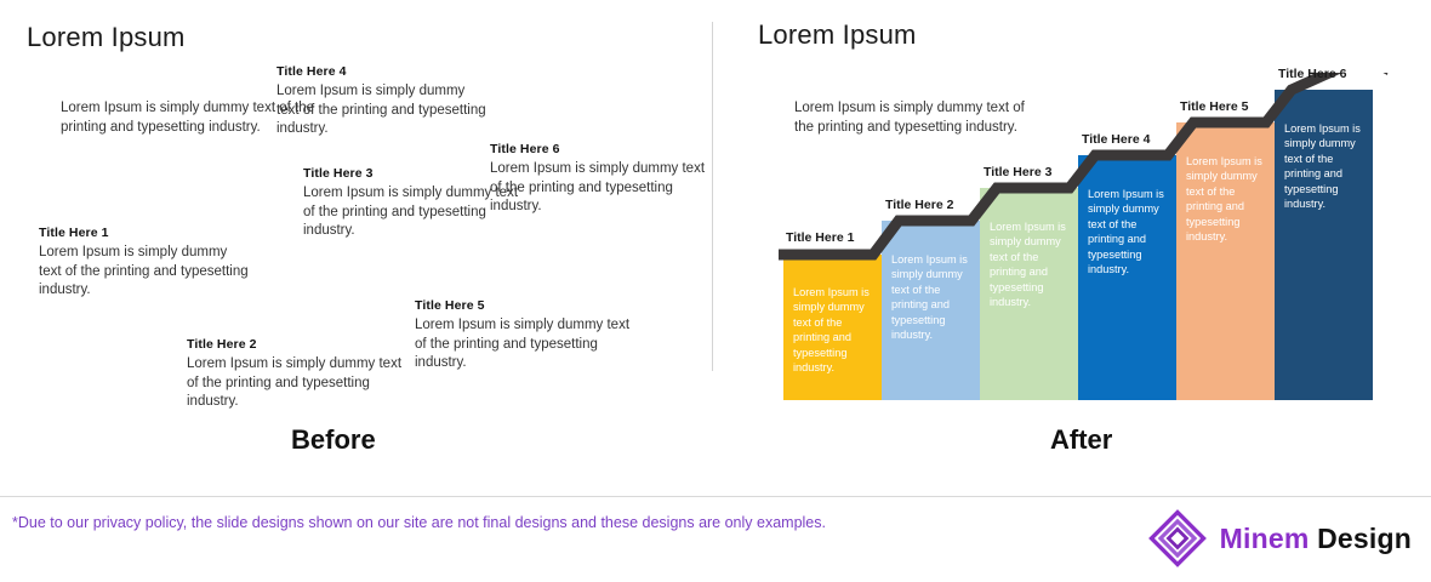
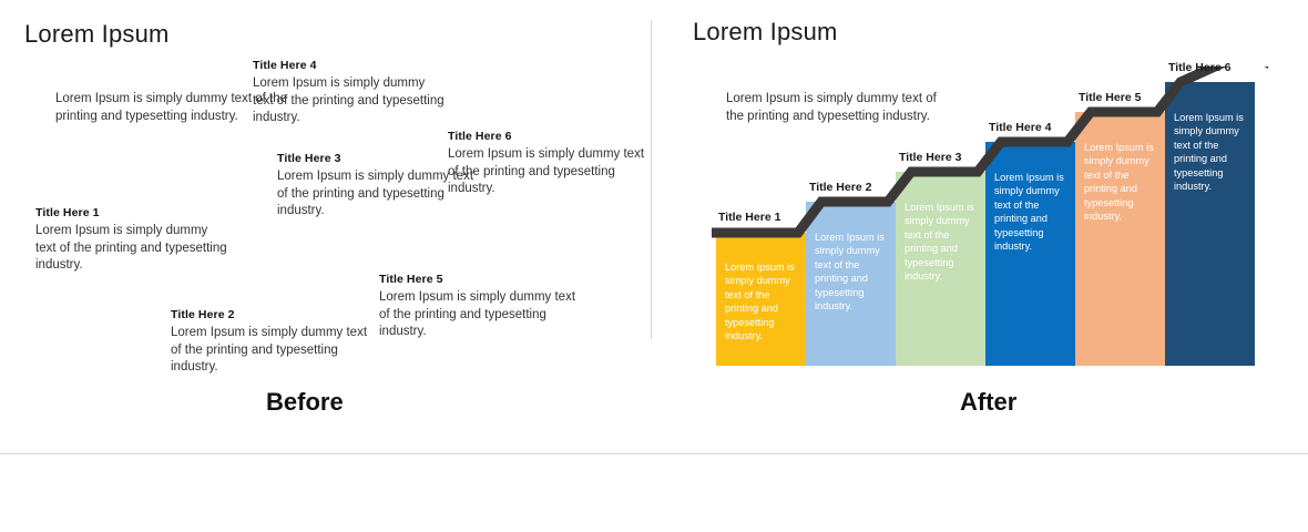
  Lorem Ipsum
  Lorem Ipsum is simply dummy text of the printing and typesetting industry.
  Title Here 1
  Lorem Ipsum is simply dummy text of the printing and typesetting industry.
  Title Here 2
  Lorem Ipsum is simply dummy text of the printing and typesetting industry.
  Title Here 3
  Lorem Ipsum is simply dummy text of the printing and typesetting industry.
  Title Here 4
  Lorem Ipsum is simply dummy text of the printing and typesetting industry.
  Title Here 5
  Lorem Ipsum is simply dummy text of the printing and typesetting industry.
  Title Here 6
  Lorem Ipsum is simply dummy text of the printing and typesetting industry.
  Before
  Lorem Ipsum
  Lorem Ipsum is simply dummy text of the printing and typesetting industry.
  Title Here 1
  Title Here 2
  Title Here 3
  Title Here 4
  Title Here 5
  Title Here 6
  Lorem Ipsum is simply dummy text of the printing and typesetting industry.
  Lorem Ipsum is simply dummy text of the printing and typesetting industry.
  Lorem Ipsum is simply dummy text of the printing and typesetting industry.
  Lorem Ipsum is simply dummy text of the printing and typesetting industry.
  Lorem Ipsum is simply dummy text of the printing and typesetting industry.
  Lorem Ipsum is simply dummy text of the printing and typesetting industry.
  After
- *Due to our privacy policy, the slide designs shown on our site are not final designs and these designs are only examples.
- Minem Design
